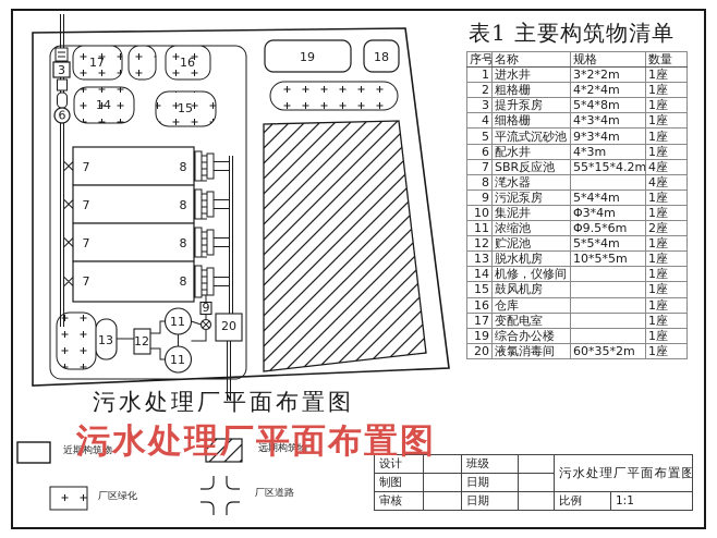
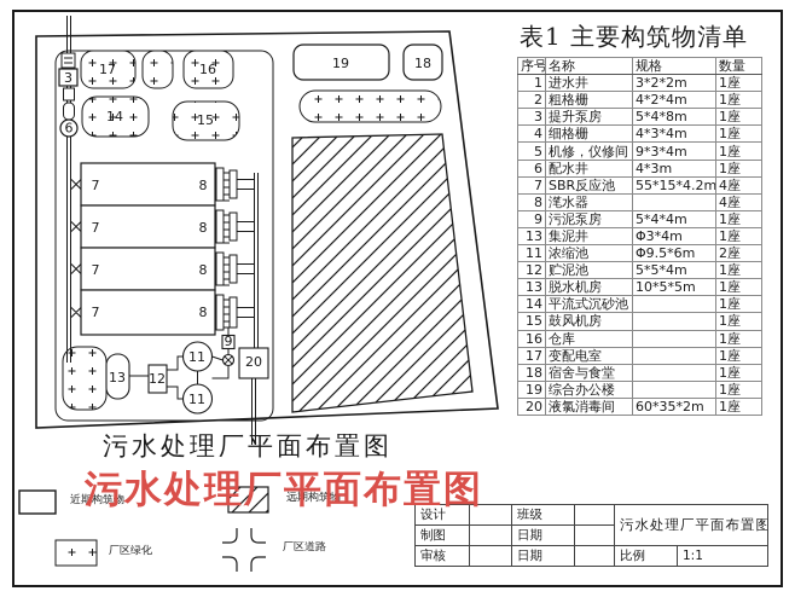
  近期构筑物
  远期构筑物
  厂区绿化
  厂区道路
  17
  16
  14
  15
  19
  18
  3
  6
  7
  8
  7
  8
  7
  8
  7
  8
  9
  11
  11
  12
  13
  20
  污水处理厂平面布置图
  污水处理厂平面布置图
  表1 主要构筑物清单
  序号	名称	规格	数量
  1	进水井	3*2*2m	1座
  2	粗格栅	4*2*4m	1座
  3	提升泵房	5*4*8m	1座
  4	细格栅	4*3*4m	1座
- 5	平流式沉砂池	9*3*4m	1座
+ 5	机修，仪修间	9*3*4m	1座
  6	配水井	4*3m	1座
  7	SBR反应池	55*15*4.2m	4座
  8	滗水器		4座
  9	污泥泵房	5*4*4m	1座
- 10	集泥井	Φ3*4m	1座
+ 13	集泥井	Φ3*4m	1座
  11	浓缩池	Φ9.5*6m	2座
  12	贮泥池	5*5*4m	1座
  13	脱水机房	10*5*5m	1座
- 14	机修，仪修间		1座
+ 14	平流式沉砂池		1座
  15	鼓风机房		1座
  16	仓库		1座
  17	变配电室		1座
+ 18	宿舍与食堂		1座
  19	综合办公楼		1座
  20	液氯消毒间	60*35*2m	1座
  设计		班级		污水处理厂平面布置图
  制图		日期
  审核		日期		比例	1:1
